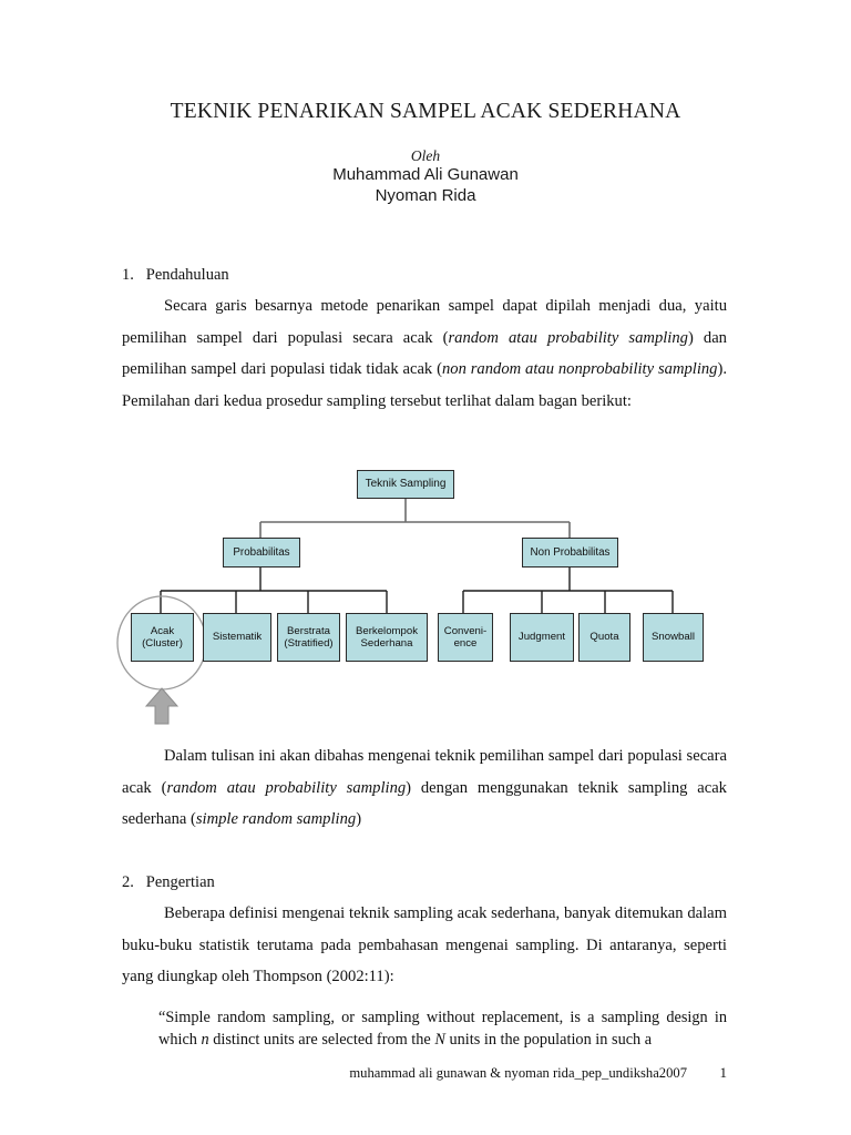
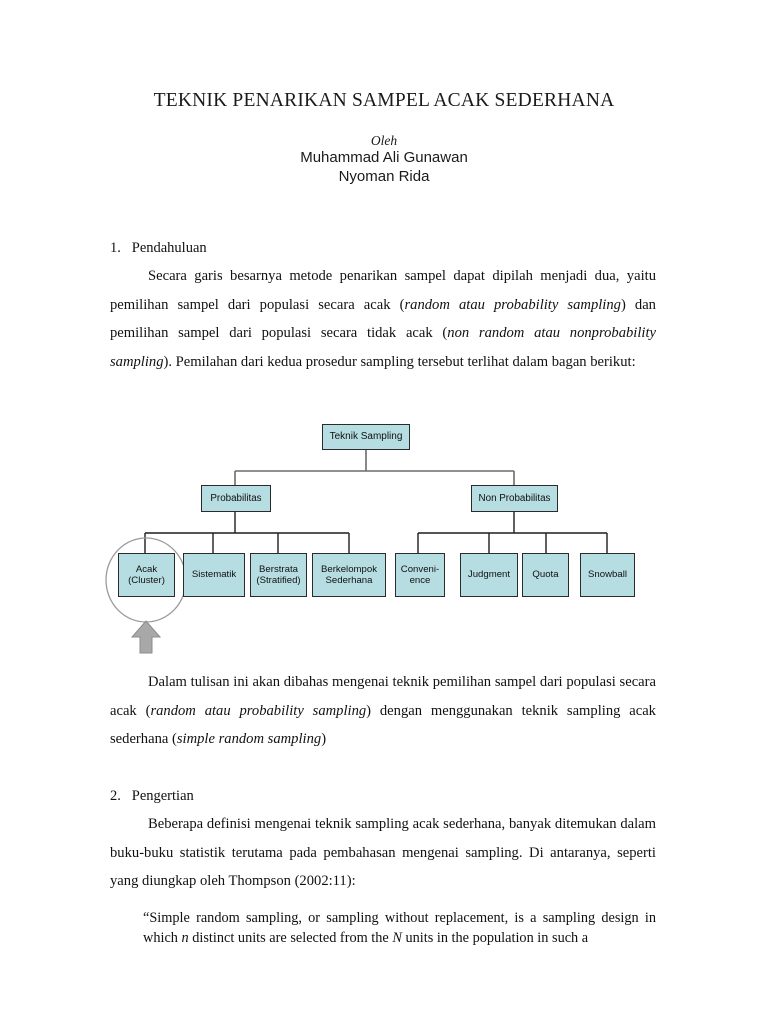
  TEKNIK PENARIKAN SAMPEL ACAK SEDERHANA
  Oleh
  Muhammad Ali Gunawan
  Nyoman Rida
  1. Pendahuluan
- Secara garis besarnya metode penarikan sampel dapat dipilah menjadi dua, yaitu pemilihan sampel dari populasi secara acak (random atau probability sampling) dan pemilihan sampel dari populasi tidak tidak acak (non random atau nonprobability sampling). Pemilahan dari kedua prosedur sampling tersebut terlihat dalam bagan berikut:
+ Secara garis besarnya metode penarikan sampel dapat dipilah menjadi dua, yaitu pemilihan sampel dari populasi secara acak (random atau probability sampling) dan pemilihan sampel dari populasi secara tidak acak (non random atau nonprobability sampling). Pemilahan dari kedua prosedur sampling tersebut terlihat dalam bagan berikut:
  Teknik Sampling
  Probabilitas
  Non Probabilitas
  Acak
  (Cluster)
  Sistematik
  Berstrata
  (Stratified)
  Berkelompok
  Sederhana
  Conveni-
  ence
  Judgment
  Quota
  Snowball
  Dalam tulisan ini akan dibahas mengenai teknik pemilihan sampel dari populasi secara acak (random atau probability sampling) dengan menggunakan teknik sampling acak sederhana (simple random sampling)
  2. Pengertian
  Beberapa definisi mengenai teknik sampling acak sederhana, banyak ditemukan dalam buku-buku statistik terutama pada pembahasan mengenai sampling. Di antaranya, seperti yang diungkap oleh Thompson (2002:11):
  “Simple random sampling, or sampling without replacement, is a sampling design in which n distinct units are selected from the N units in the population in such a
- muhammad ali gunawan & nyoman rida_pep_undiksha2007
- 1
